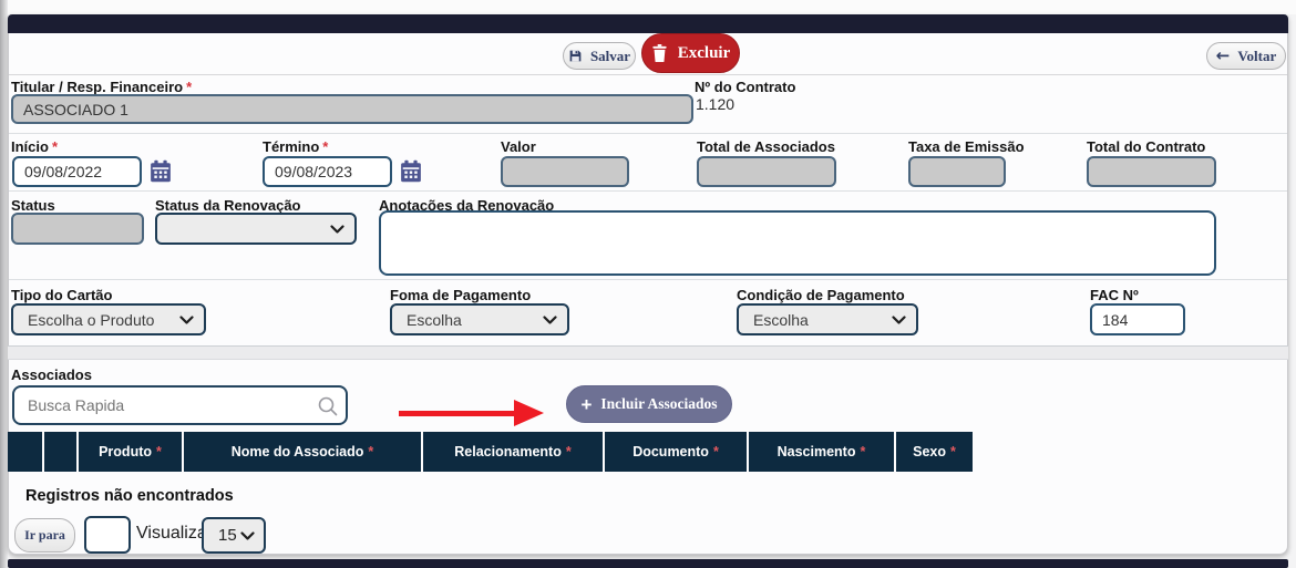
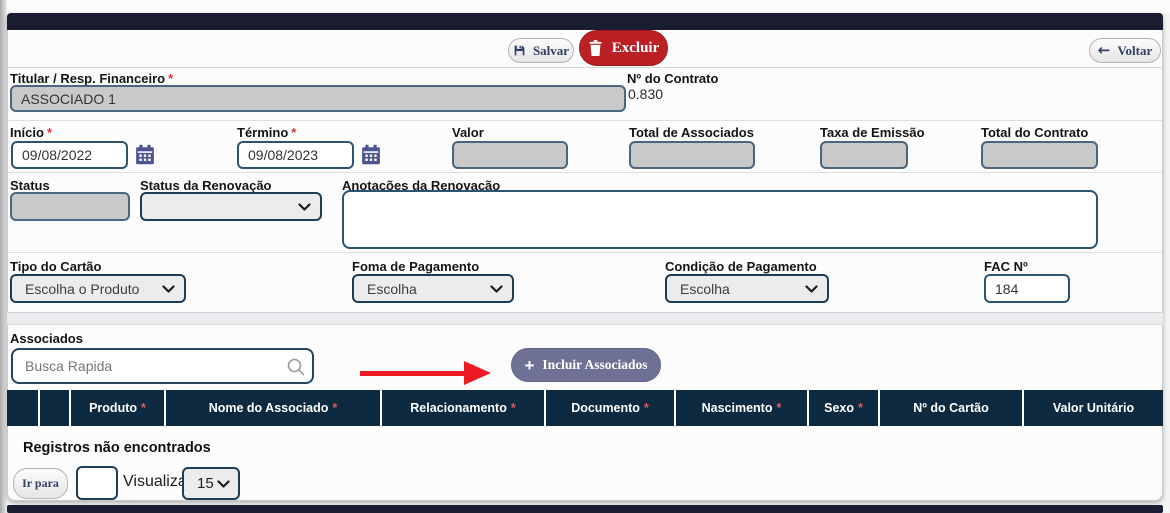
  Salvar
  Excluir
  ←
  Voltar
  Titular / Resp. Financeiro *
  ASSOCIADO 1
  Nº do Contrato
- 1.120
+ 0.830
  Início *
  09/08/2022
  Término *
  09/08/2023
  Valor
  Total de Associados
  Taxa de Emissão
  Total do Contrato
  Status
  Status da Renovação
  Anotações da Renovação
  Tipo do Cartão
  Escolha o Produto
  Foma de Pagamento
  Escolha
  Condição de Pagamento
  Escolha
  FAC Nº
  184
  Associados
  Busca Rapida
  +
  Incluir Associados
  Produto
  *
  Nome do Associado
  *
  Relacionamento
  *
  Documento
  *
  Nascimento
  *
  Sexo
  *
+ Nº do Cartão
+ Valor Unitário
  Registros não encontrados
  Ir para
  Visualiz
  15
